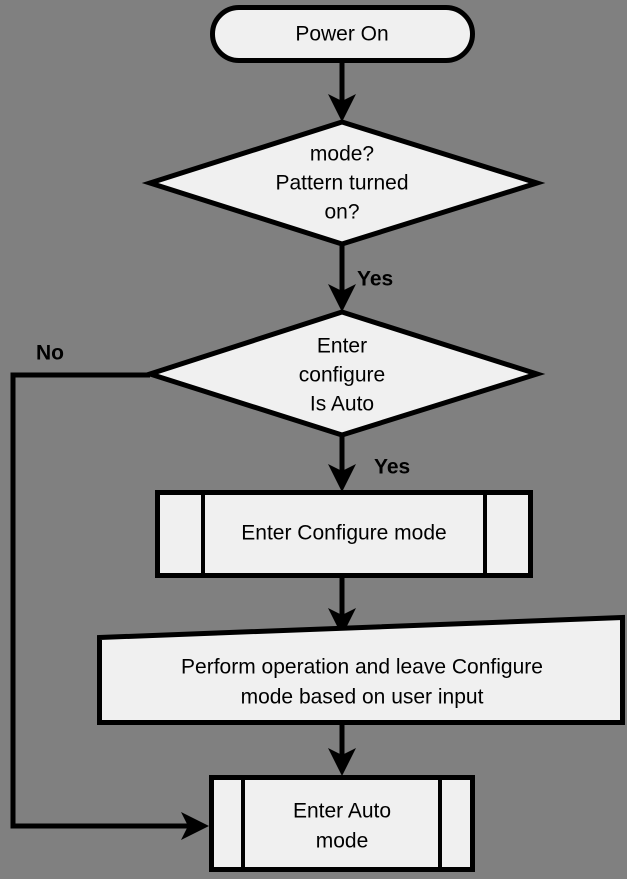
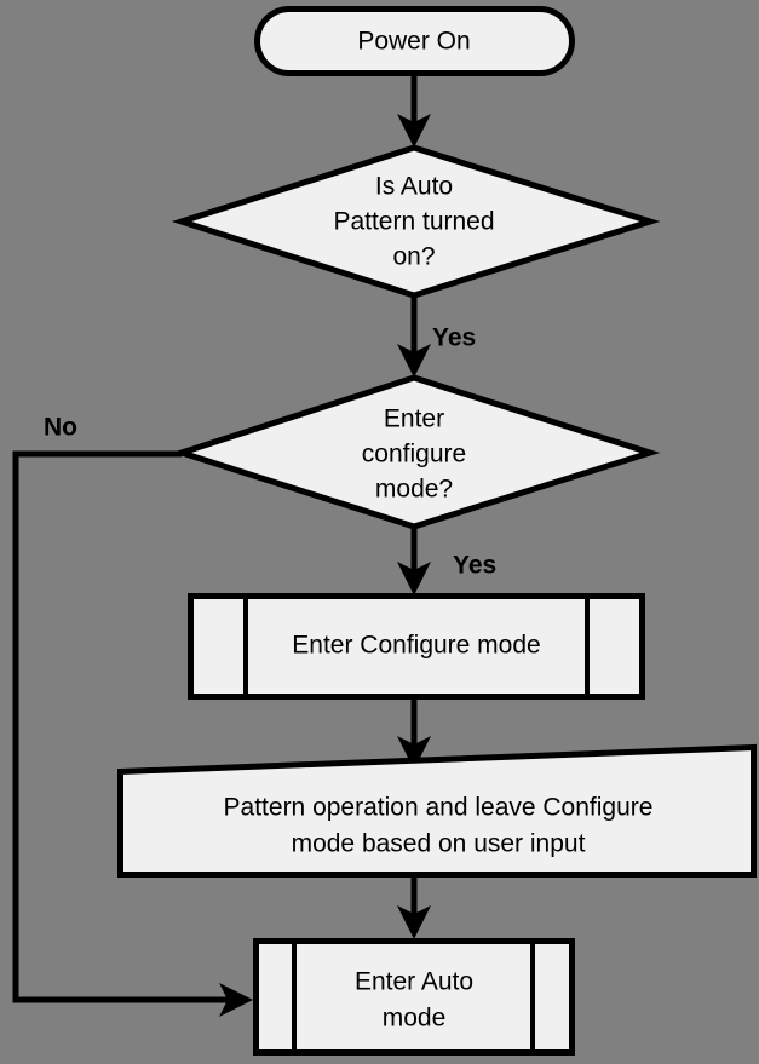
  Power On
- mode?
+ Is Auto
  Pattern turned
  on?
  Enter
  configure
- Is Auto
+ mode?
  Enter Configure mode
- Perform operation and leave Configure
+ Pattern operation and leave Configure
  mode based on user input
  Enter Auto
  mode
  Yes
  No
  Yes
